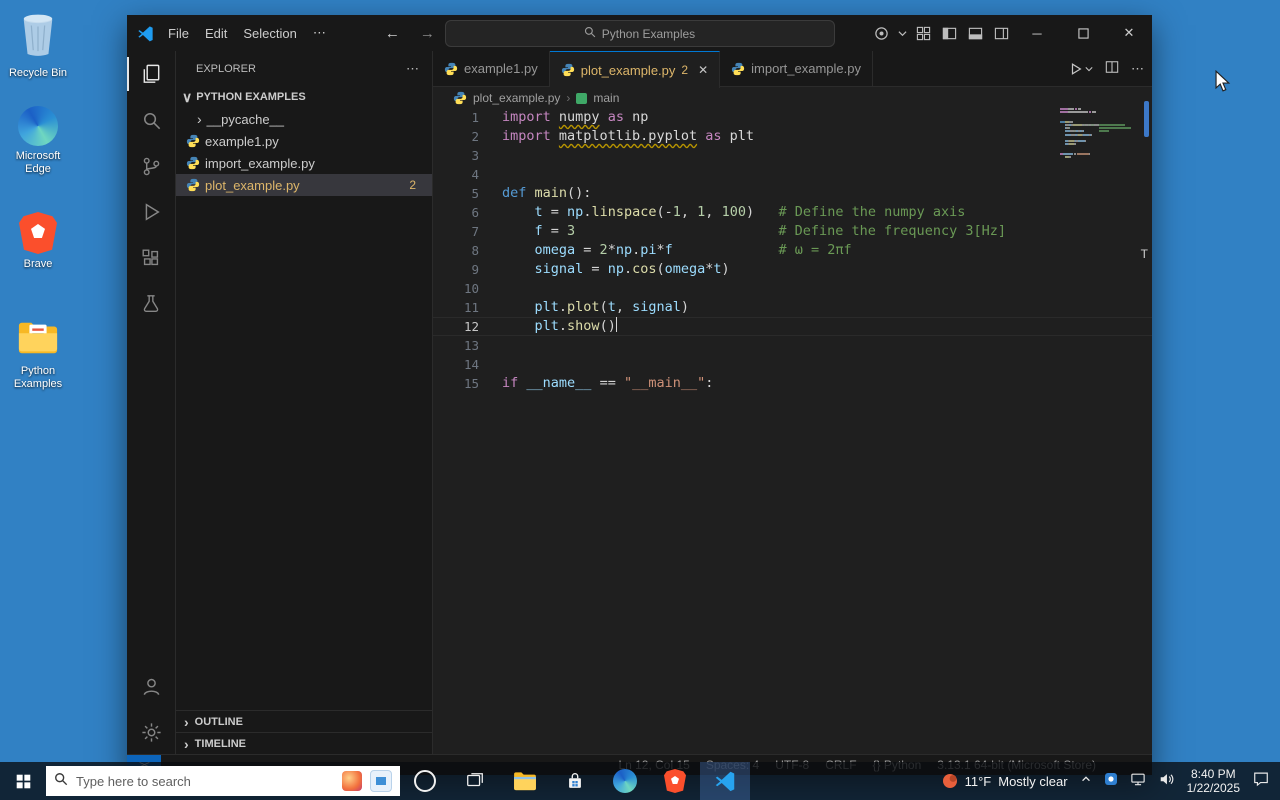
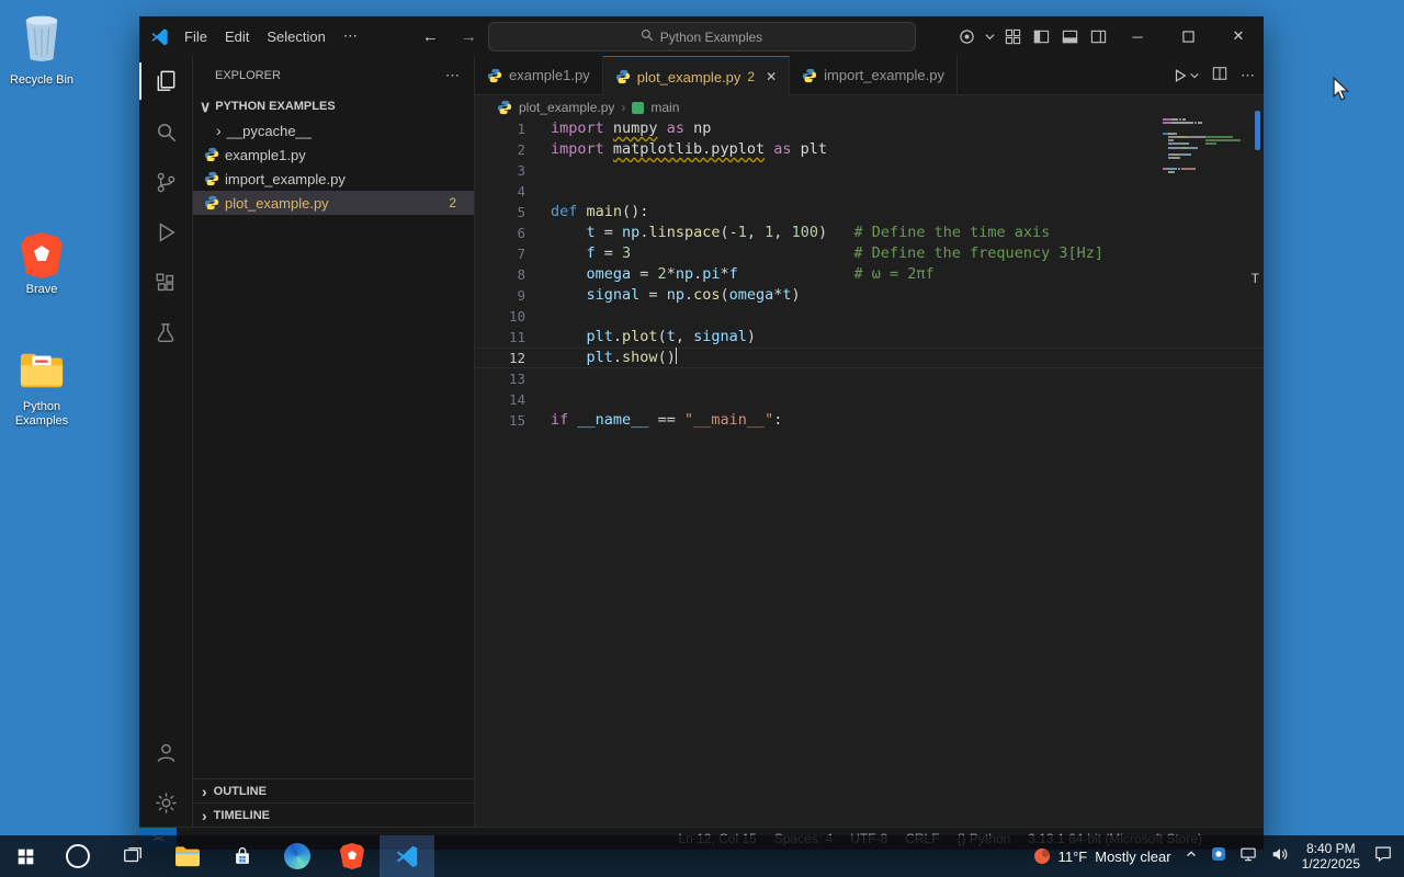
  Recycle Bin
- Microsoft Edge
  Brave
  Python Examples
  File
  Edit
  Selection
  ⋯
  ←
  →
  Python Examples
  ─
  ✕
  EXPLORER
  ⋯
  ∨
  PYTHON EXAMPLES
  ›
  __pycache__
  example1.py
  import_example.py
  plot_example.py
  2
  ›
  OUTLINE
  ›
  TIMELINE
  example1.py
  plot_example.py
  2
  ✕
  import_example.py
  ⋯
  plot_example.py
  ›
  main
  1
  import numpy as np
  2
  import matplotlib.pyplot as plt
  3
  4
  5
  def main():
  6
- t = np.linspace(-1, 1, 100) # Define the numpy axis
+ t = np.linspace(-1, 1, 100) # Define the time axis
  7
  f = 3 # Define the frequency 3[Hz]
  8
  omega = 2*np.pi*f # ω = 2πf
  9
  signal = np.cos(omega*t)
  10
  11
  plt.plot(t, signal)
  12
  plt.show()
  13
  14
  15
  if __name__ == "__main__":
  T
  ><
  Ln 12, Col 15
  Spaces: 4
  UTF-8
  CRLF
  {} Python
  3.13.1 64-bit (Microsoft Store)
- Type here to search
  11°F
  Mostly clear
  8:40 PM
  1/22/2025
